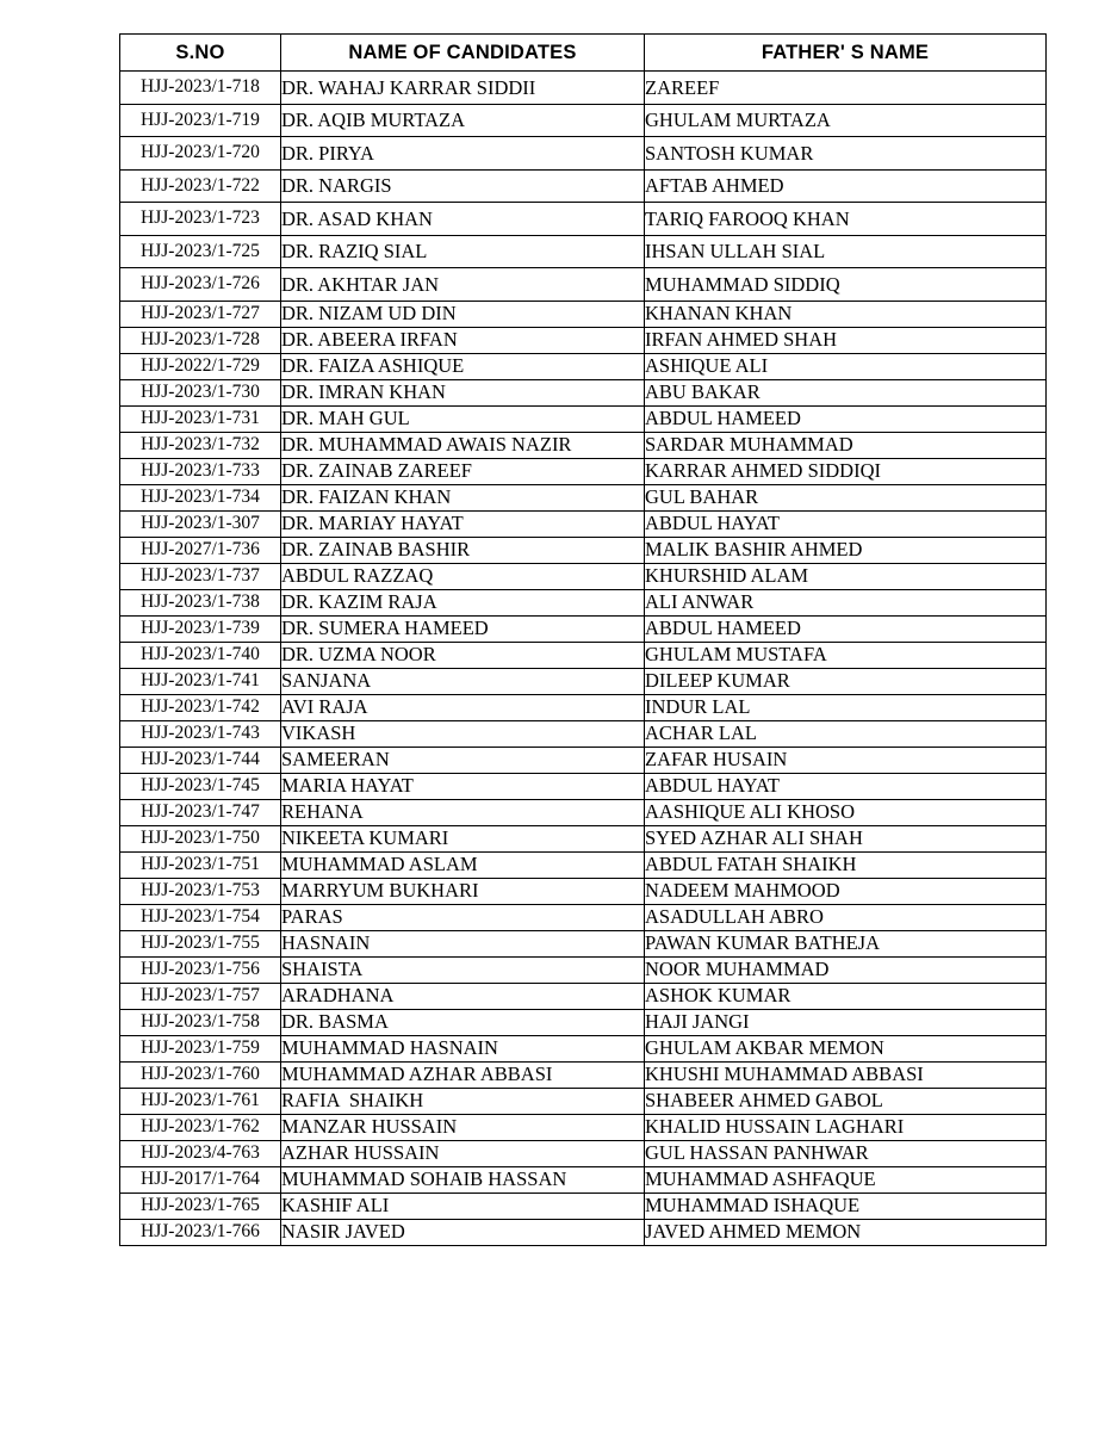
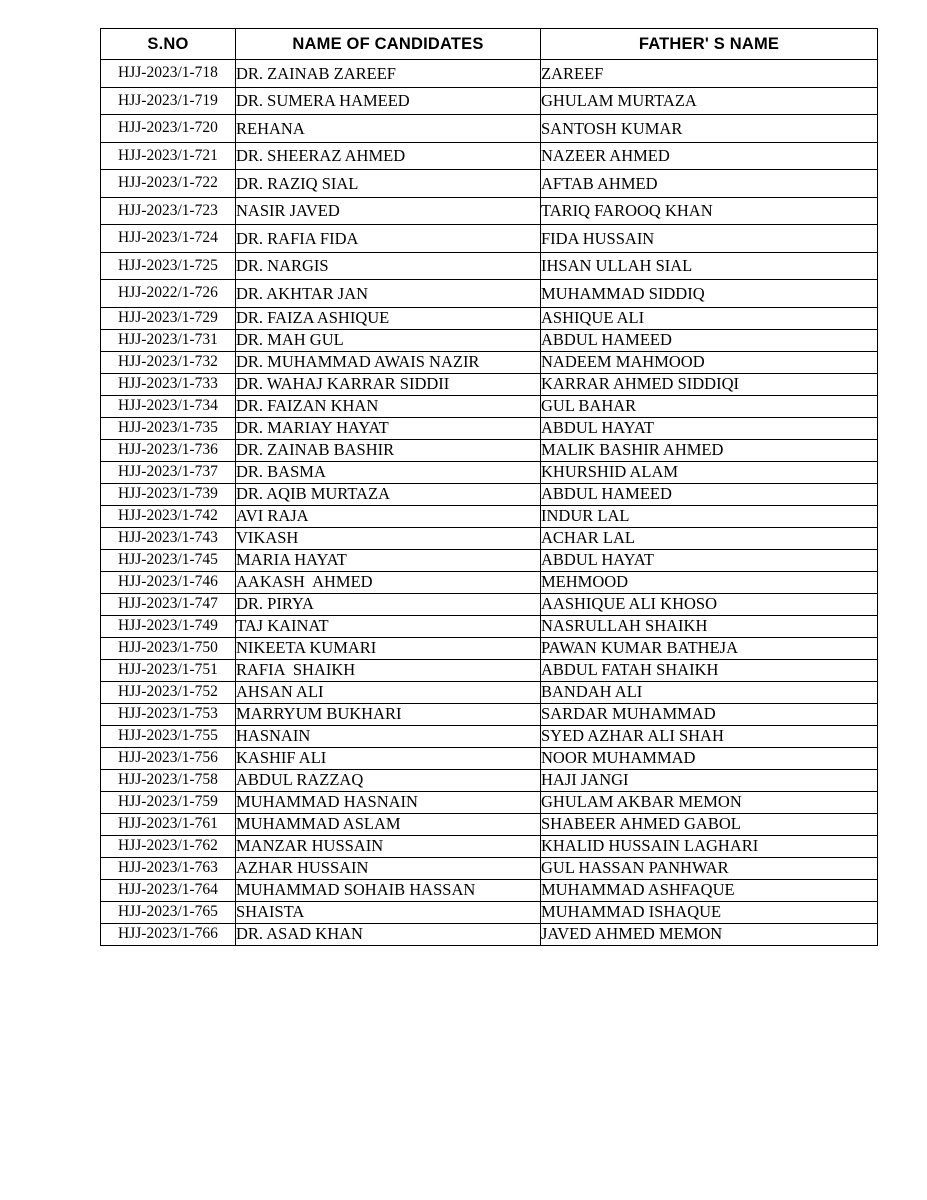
  S.NO	NAME OF CANDIDATES	FATHER' S NAME
- HJJ-2023/1-718	DR. WAHAJ KARRAR SIDDII	ZAREEF
+ HJJ-2023/1-718	DR. ZAINAB ZAREEF	ZAREEF
- HJJ-2023/1-719	DR. AQIB MURTAZA	GHULAM MURTAZA
+ HJJ-2023/1-719	DR. SUMERA HAMEED	GHULAM MURTAZA
- HJJ-2023/1-720	DR. PIRYA	SANTOSH KUMAR
+ HJJ-2023/1-720	REHANA	SANTOSH KUMAR
+ HJJ-2023/1-721	DR. SHEERAZ AHMED	NAZEER AHMED
- HJJ-2023/1-722	DR. NARGIS	AFTAB AHMED
+ HJJ-2023/1-722	DR. RAZIQ SIAL	AFTAB AHMED
- HJJ-2023/1-723	DR. ASAD KHAN	TARIQ FAROOQ KHAN
+ HJJ-2023/1-723	NASIR JAVED	TARIQ FAROOQ KHAN
+ HJJ-2023/1-724	DR. RAFIA FIDA	FIDA HUSSAIN
- HJJ-2023/1-725	DR. RAZIQ SIAL	IHSAN ULLAH SIAL
+ HJJ-2023/1-725	DR. NARGIS	IHSAN ULLAH SIAL
- HJJ-2023/1-726	DR. AKHTAR JAN	MUHAMMAD SIDDIQ
+ HJJ-2022/1-726	DR. AKHTAR JAN	MUHAMMAD SIDDIQ
- HJJ-2023/1-727	DR. NIZAM UD DIN	KHANAN KHAN
- HJJ-2023/1-728	DR. ABEERA IRFAN	IRFAN AHMED SHAH
- HJJ-2022/1-729	DR. FAIZA ASHIQUE	ASHIQUE ALI
+ HJJ-2023/1-729	DR. FAIZA ASHIQUE	ASHIQUE ALI
- HJJ-2023/1-730	DR. IMRAN KHAN	ABU BAKAR
  HJJ-2023/1-731	DR. MAH GUL	ABDUL HAMEED
- HJJ-2023/1-732	DR. MUHAMMAD AWAIS NAZIR	SARDAR MUHAMMAD
+ HJJ-2023/1-732	DR. MUHAMMAD AWAIS NAZIR	NADEEM MAHMOOD
- HJJ-2023/1-733	DR. ZAINAB ZAREEF	KARRAR AHMED SIDDIQI
+ HJJ-2023/1-733	DR. WAHAJ KARRAR SIDDII	KARRAR AHMED SIDDIQI
  HJJ-2023/1-734	DR. FAIZAN KHAN	GUL BAHAR
- HJJ-2023/1-307	DR. MARIAY HAYAT	ABDUL HAYAT
+ HJJ-2023/1-735	DR. MARIAY HAYAT	ABDUL HAYAT
- HJJ-2027/1-736	DR. ZAINAB BASHIR	MALIK BASHIR AHMED
+ HJJ-2023/1-736	DR. ZAINAB BASHIR	MALIK BASHIR AHMED
- HJJ-2023/1-737	ABDUL RAZZAQ	KHURSHID ALAM
+ HJJ-2023/1-737	DR. BASMA	KHURSHID ALAM
- HJJ-2023/1-738	DR. KAZIM RAJA	ALI ANWAR
- HJJ-2023/1-739	DR. SUMERA HAMEED	ABDUL HAMEED
+ HJJ-2023/1-739	DR. AQIB MURTAZA	ABDUL HAMEED
- HJJ-2023/1-740	DR. UZMA NOOR	GHULAM MUSTAFA
- HJJ-2023/1-741	SANJANA	DILEEP KUMAR
  HJJ-2023/1-742	AVI RAJA	INDUR LAL
  HJJ-2023/1-743	VIKASH	ACHAR LAL
- HJJ-2023/1-744	SAMEERAN	ZAFAR HUSAIN
  HJJ-2023/1-745	MARIA HAYAT	ABDUL HAYAT
+ HJJ-2023/1-746	AAKASH AHMED	MEHMOOD
- HJJ-2023/1-747	REHANA	AASHIQUE ALI KHOSO
+ HJJ-2023/1-747	DR. PIRYA	AASHIQUE ALI KHOSO
+ HJJ-2023/1-749	TAJ KAINAT	NASRULLAH SHAIKH
- HJJ-2023/1-750	NIKEETA KUMARI	SYED AZHAR ALI SHAH
+ HJJ-2023/1-750	NIKEETA KUMARI	PAWAN KUMAR BATHEJA
- HJJ-2023/1-751	MUHAMMAD ASLAM	ABDUL FATAH SHAIKH
+ HJJ-2023/1-751	RAFIA SHAIKH	ABDUL FATAH SHAIKH
+ HJJ-2023/1-752	AHSAN ALI	BANDAH ALI
- HJJ-2023/1-753	MARRYUM BUKHARI	NADEEM MAHMOOD
+ HJJ-2023/1-753	MARRYUM BUKHARI	SARDAR MUHAMMAD
- HJJ-2023/1-754	PARAS	ASADULLAH ABRO
- HJJ-2023/1-755	HASNAIN	PAWAN KUMAR BATHEJA
+ HJJ-2023/1-755	HASNAIN	SYED AZHAR ALI SHAH
- HJJ-2023/1-756	SHAISTA	NOOR MUHAMMAD
+ HJJ-2023/1-756	KASHIF ALI	NOOR MUHAMMAD
- HJJ-2023/1-757	ARADHANA	ASHOK KUMAR
- HJJ-2023/1-758	DR. BASMA	HAJI JANGI
+ HJJ-2023/1-758	ABDUL RAZZAQ	HAJI JANGI
  HJJ-2023/1-759	MUHAMMAD HASNAIN	GHULAM AKBAR MEMON
- HJJ-2023/1-760	MUHAMMAD AZHAR ABBASI	KHUSHI MUHAMMAD ABBASI
- HJJ-2023/1-761	RAFIA SHAIKH	SHABEER AHMED GABOL
+ HJJ-2023/1-761	MUHAMMAD ASLAM	SHABEER AHMED GABOL
  HJJ-2023/1-762	MANZAR HUSSAIN	KHALID HUSSAIN LAGHARI
- HJJ-2023/4-763	AZHAR HUSSAIN	GUL HASSAN PANHWAR
+ HJJ-2023/1-763	AZHAR HUSSAIN	GUL HASSAN PANHWAR
- HJJ-2017/1-764	MUHAMMAD SOHAIB HASSAN	MUHAMMAD ASHFAQUE
+ HJJ-2023/1-764	MUHAMMAD SOHAIB HASSAN	MUHAMMAD ASHFAQUE
- HJJ-2023/1-765	KASHIF ALI	MUHAMMAD ISHAQUE
+ HJJ-2023/1-765	SHAISTA	MUHAMMAD ISHAQUE
- HJJ-2023/1-766	NASIR JAVED	JAVED AHMED MEMON
+ HJJ-2023/1-766	DR. ASAD KHAN	JAVED AHMED MEMON
